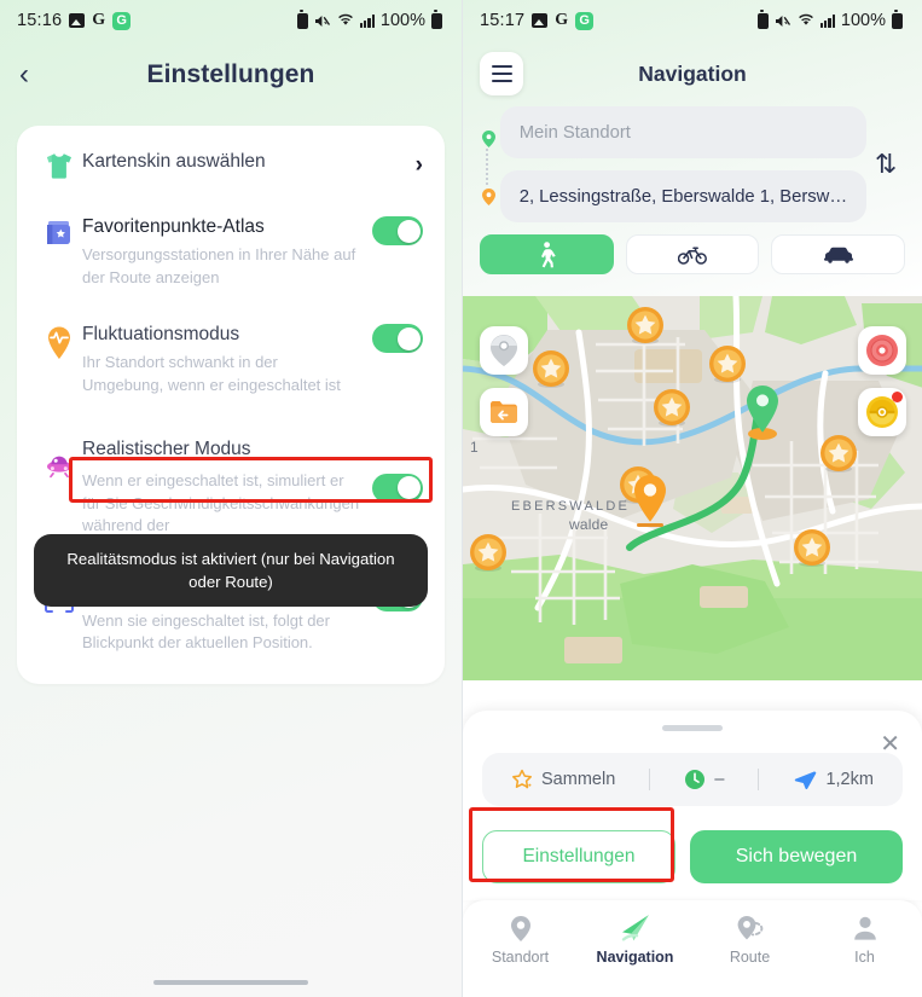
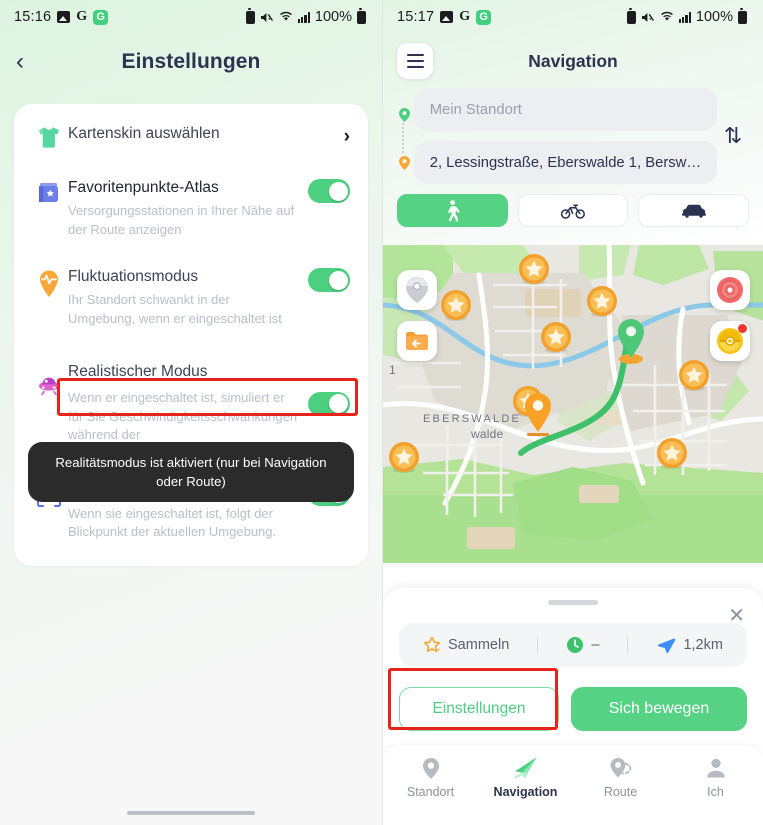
  15:16
  G
  G
  100%
  ‹
  Einstellungen
  Kartenskin auswählen
  ›
  Favoritenpunkte-Atlas
  Versorgungsstationen in Ihrer Nähe auf der Route anzeigen
  Fluktuationsmodus
  Ihr Standort schwankt in der Umgebung, wenn er eingeschaltet ist
  Realistischer Modus
  Wenn er eingeschaltet ist, simuliert er für Sie Geschwindigkeitsschwankungen während der
- Wenn sie eingeschaltet ist, folgt der Blickpunkt der aktuellen Position.
+ Wenn sie eingeschaltet ist, folgt der Blickpunkt der aktuellen Umgebung.
  Realitätsmodus ist aktiviert (nur bei Navigation oder Route)
  15:17
  G
  G
  100%
  Navigation
  Mein Standort
  2, Lessingstraße, Eberswalde 1, Bersw…
  ⇅
  1
  EBERSWALDE
  walde
  ✕
  Sammeln
  –
  1,2km
  Einstellungen
  Sich bewegen
  Standort
  Navigation
  Route
  Ich
